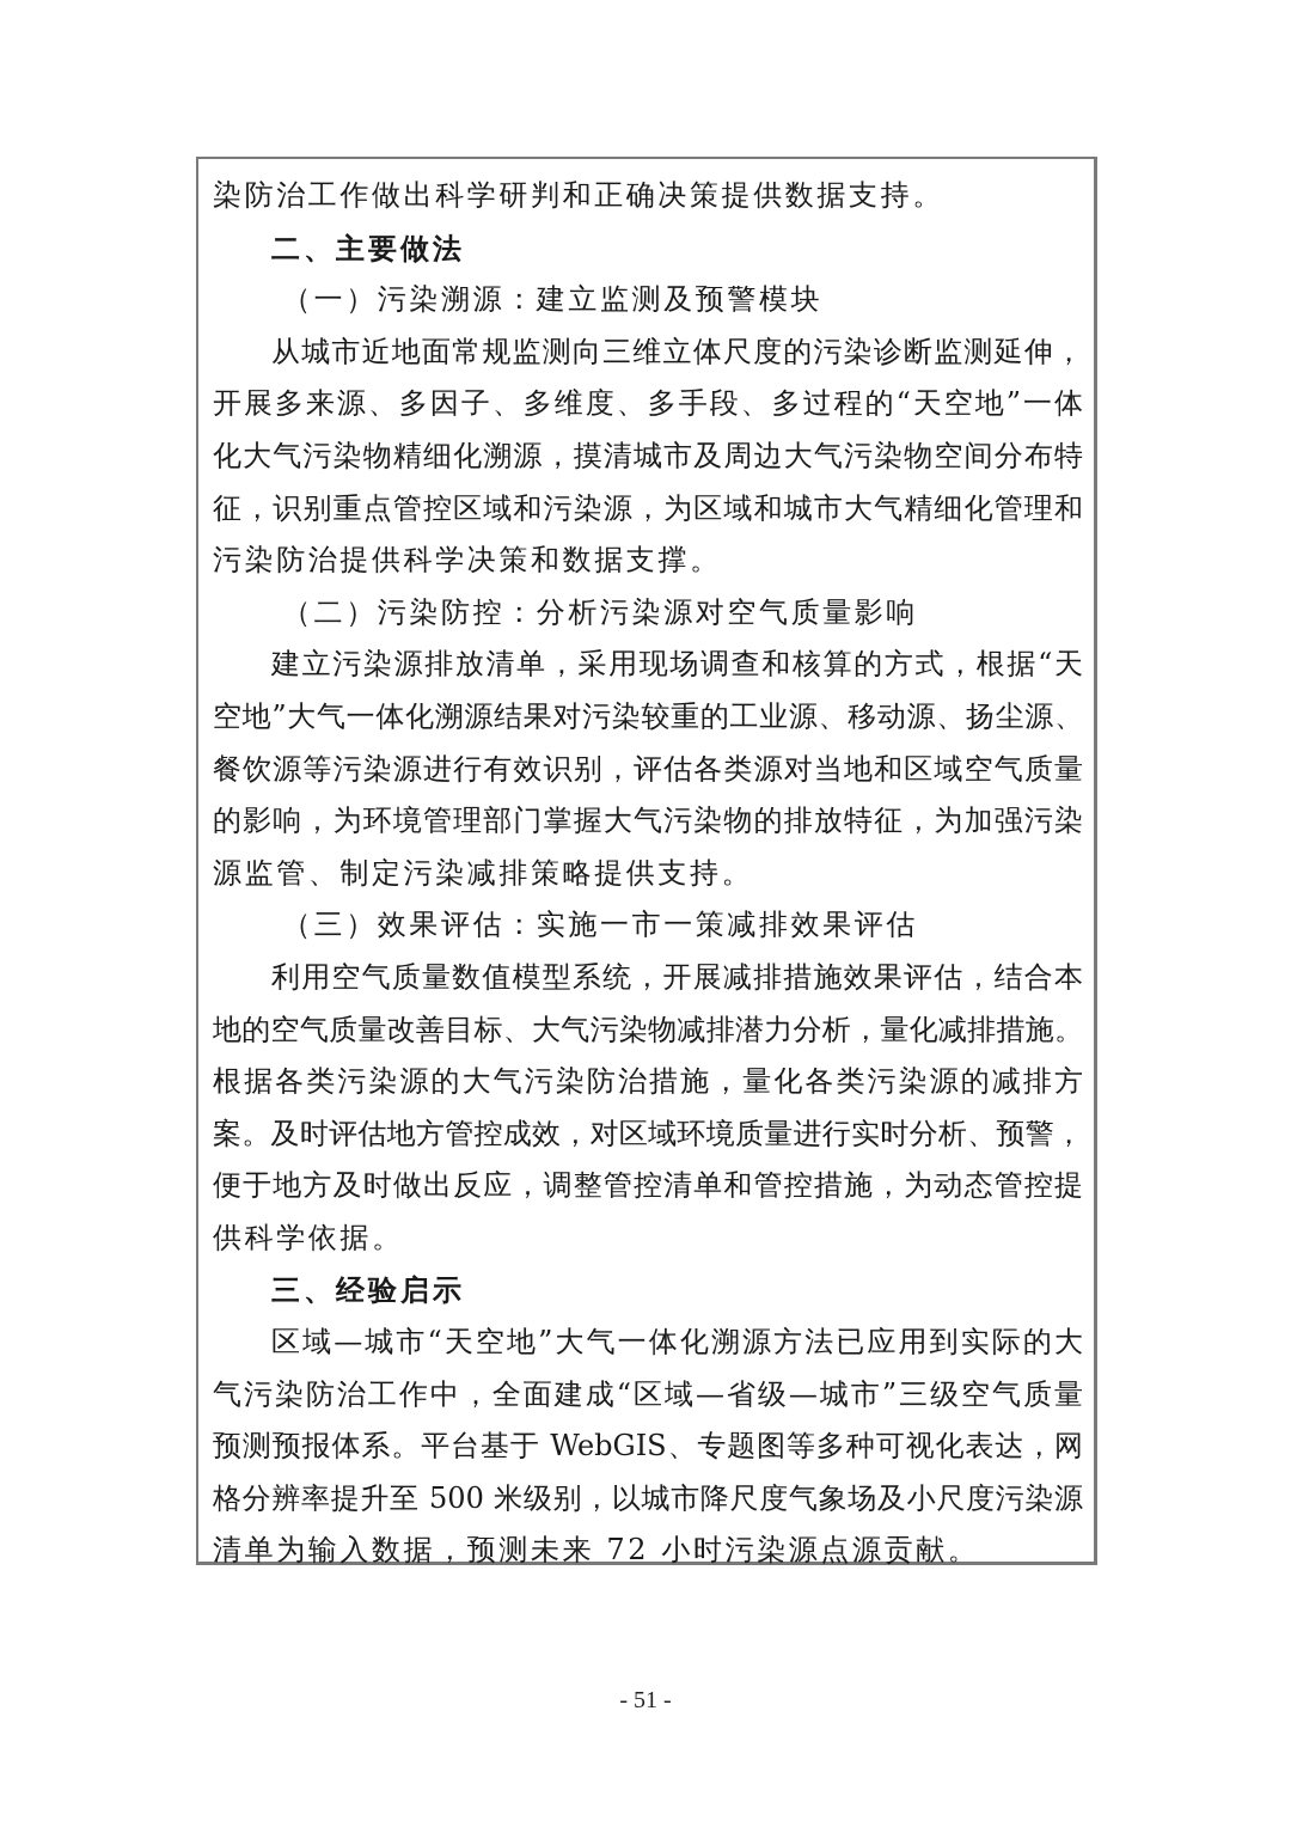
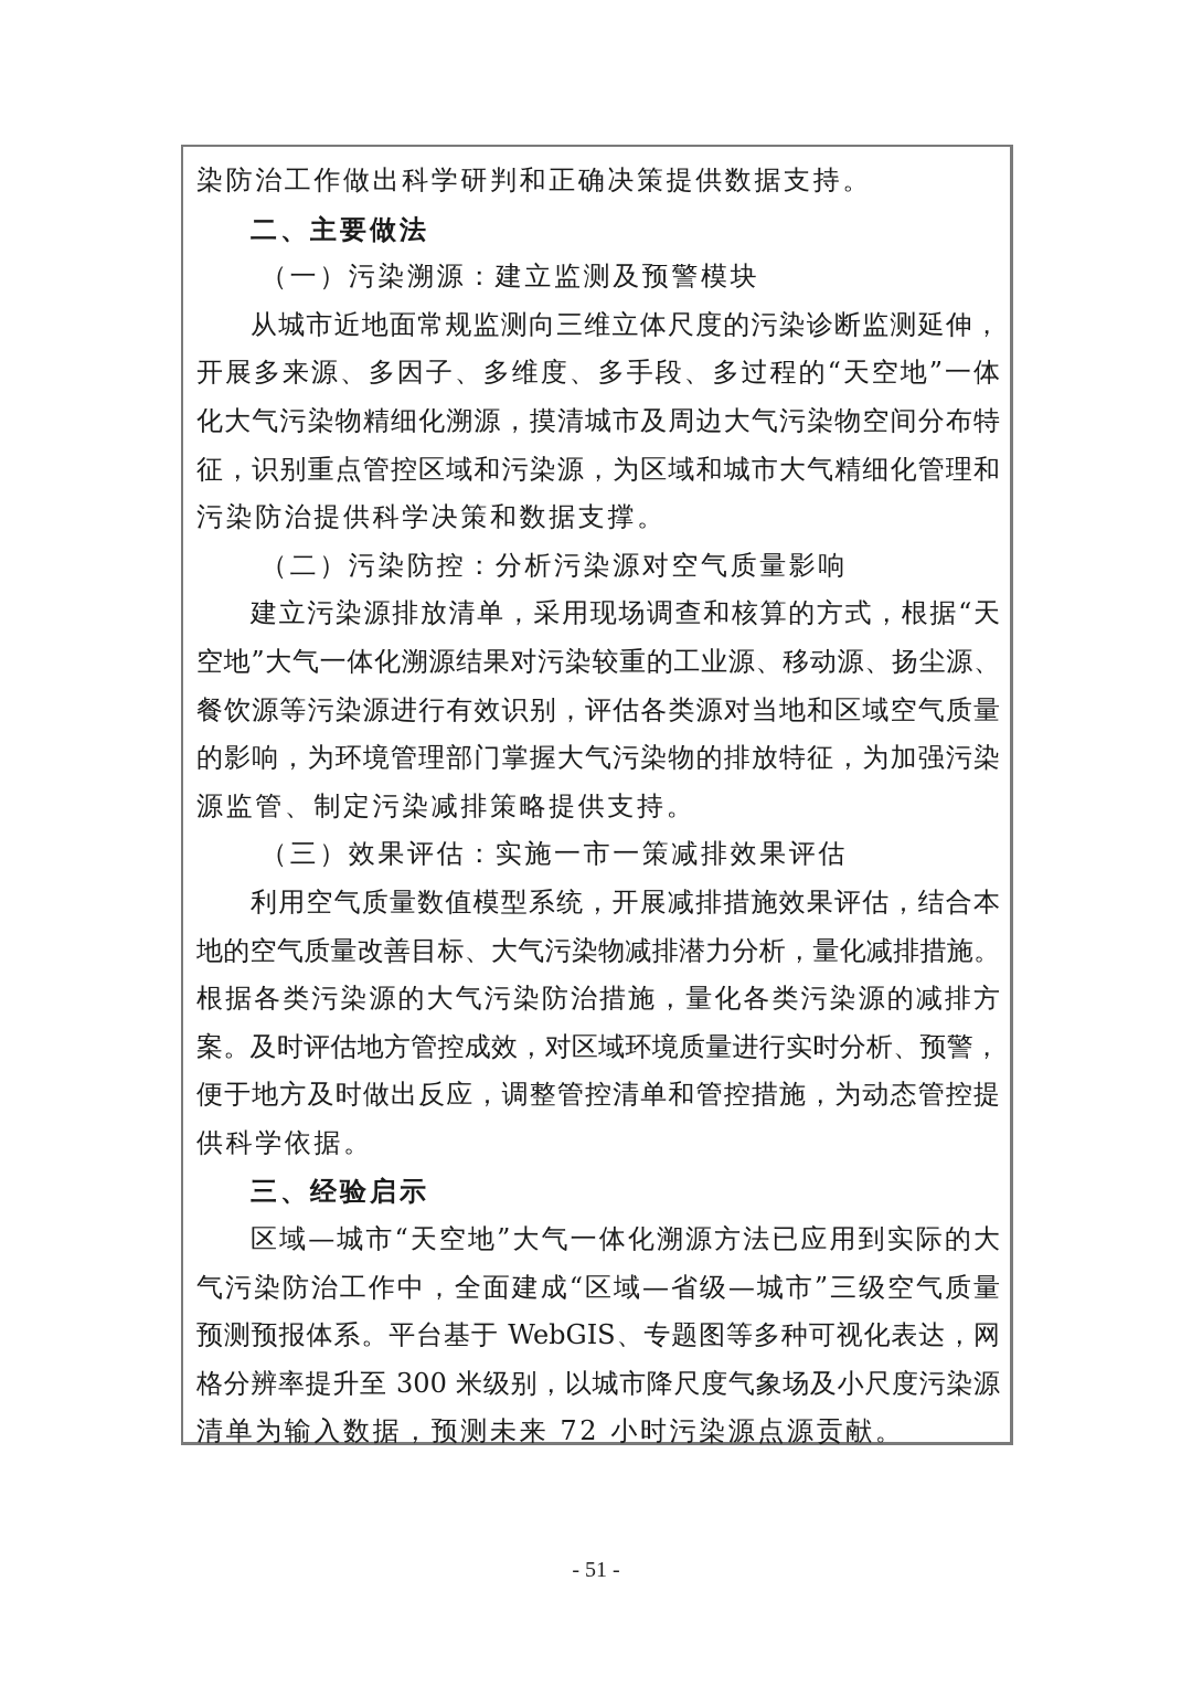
  染防治工作做出科学研判和正确决策提供数据支持。
  二、主要做法
  （一）污染溯源：建立监测及预警模块
  从城市近地面常规监测向三维立体尺度的污染诊断监测延伸，
  开展多来源、多因子、多维度、多手段、多过程的“天空地”一体
  化大气污染物精细化溯源，摸清城市及周边大气污染物空间分布特
  征，识别重点管控区域和污染源，为区域和城市大气精细化管理和
  污染防治提供科学决策和数据支撑。
  （二）污染防控：分析污染源对空气质量影响
  建立污染源排放清单，采用现场调查和核算的方式，根据“天
  空地”大气一体化溯源结果对污染较重的工业源、移动源、扬尘源、
  餐饮源等污染源进行有效识别，评估各类源对当地和区域空气质量
  的影响，为环境管理部门掌握大气污染物的排放特征，为加强污染
  源监管、制定污染减排策略提供支持。
  （三）效果评估：实施一市一策减排效果评估
  利用空气质量数值模型系统，开展减排措施效果评估，结合本
  地的空气质量改善目标、大气污染物减排潜力分析，量化减排措施。
  根据各类污染源的大气污染防治措施，量化各类污染源的减排方
  案。及时评估地方管控成效，对区域环境质量进行实时分析、预警，
  便于地方及时做出反应，调整管控清单和管控措施，为动态管控提
  供科学依据。
  三、经验启示
  区域—城市“天空地”大气一体化溯源方法已应用到实际的大
  气污染防治工作中，全面建成“区域—省级—城市”三级空气质量
  预测预报体系。平台基于 WebGIS、专题图等多种可视化表达，网
- 格分辨率提升至 500 米级别，以城市降尺度气象场及小尺度污染源
+ 格分辨率提升至 300 米级别，以城市降尺度气象场及小尺度污染源
  清单为输入数据，预测未来 72 小时污染源点源贡献。
  - 51 -
